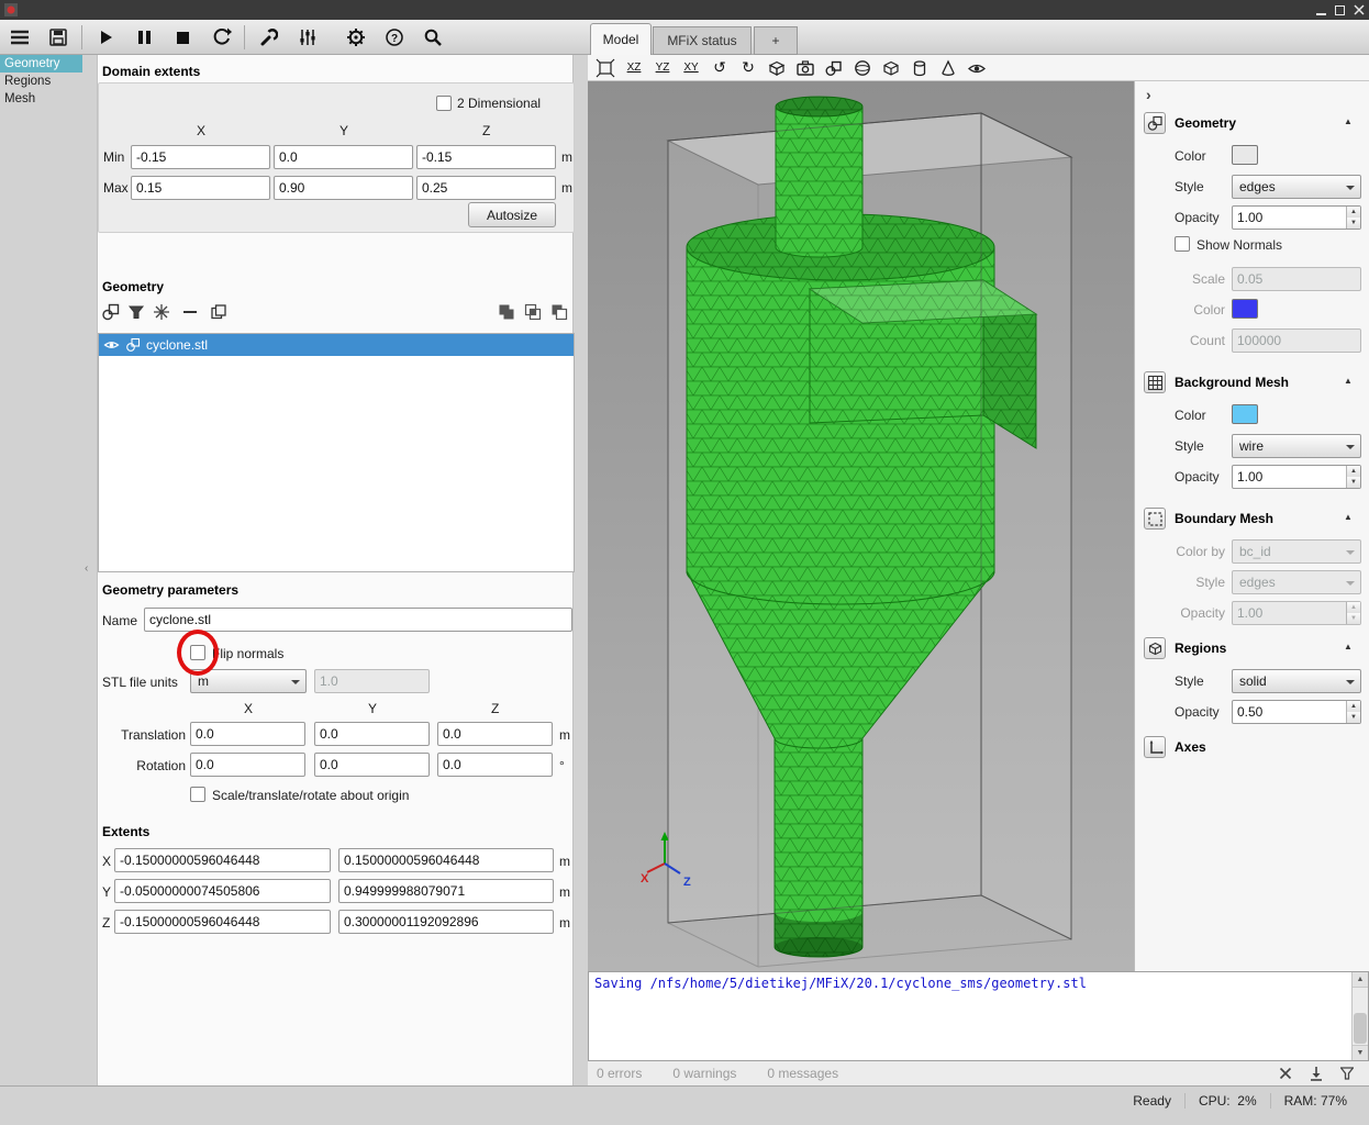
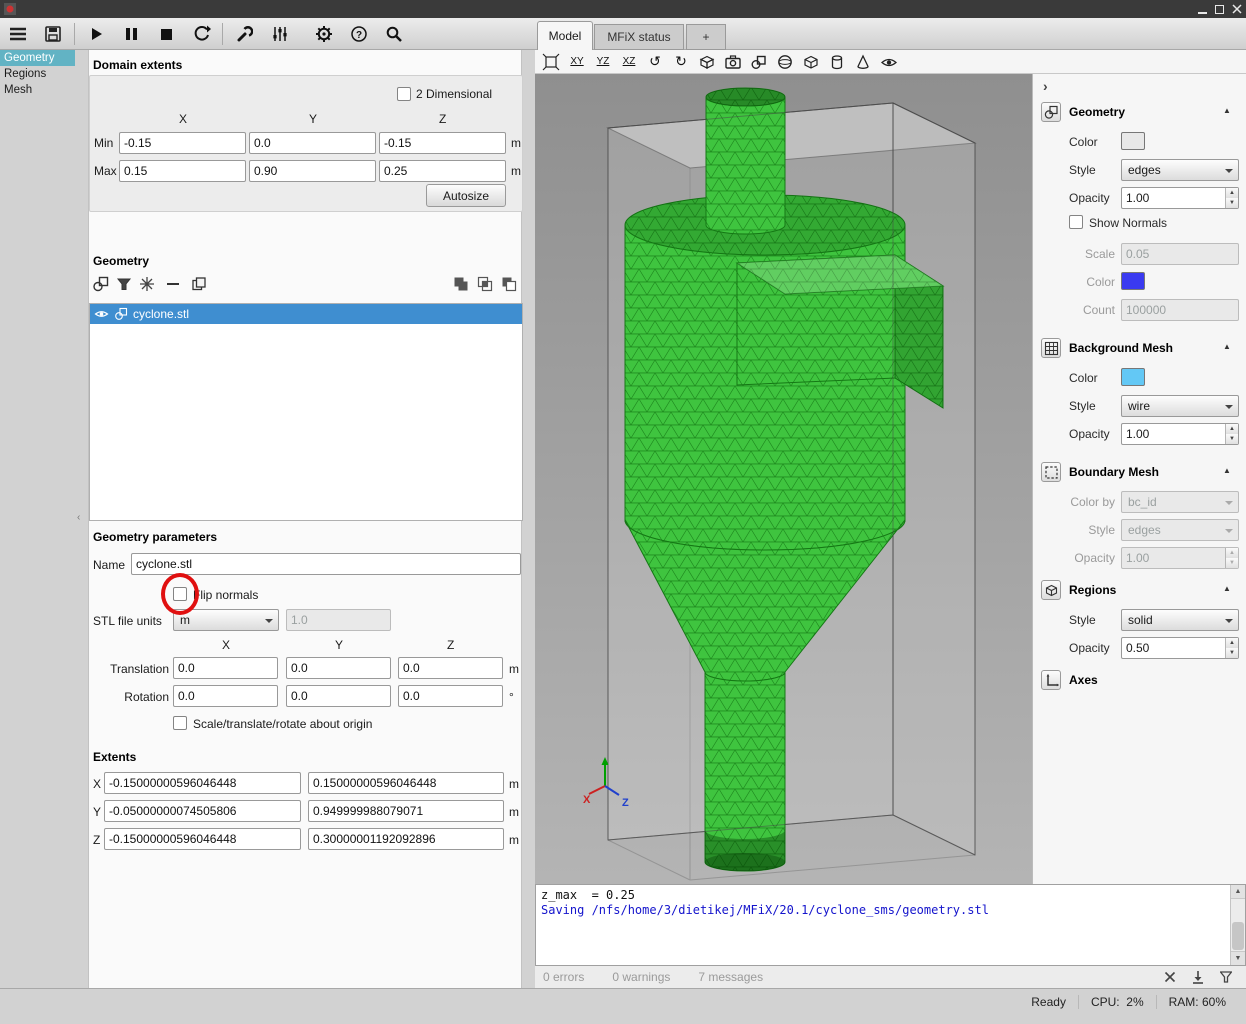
  ?
  Model
  MFiX status
  +
  Geometry
  Regions
  Mesh
  ‹
  Domain extents
  2 Dimensional
  X
  Y
  Z
  Min
  -0.15
  0.0
  -0.15
  m
  Max
  0.15
  0.90
  0.25
  m
  Autosize
  Geometry
  cyclone.stl
  Geometry parameters
  Name
  cyclone.stl
  Flip normals
  STL file units
  m
  1.0
  X
  Y
  Z
  Translation
  0.0
  0.0
  0.0
  m
  Rotation
  0.0
  0.0
  0.0
  °
  Scale/translate/rotate about origin
  Extents
  X
  -0.15000000596046448
  0.15000000596046448
  m
  Y
  -0.05000000074505806
  0.949999988079071
  m
  Z
  -0.15000000596046448
  0.30000001192092896
  m
- XZ
+ XY
  YZ
- XY
+ XZ
  ↺
  ↻
  X
  Z
  ›
  Geometry
  ▲
  Color
  Style
  edges
  Opacity
  1.00
  Show Normals
  Scale
  0.05
  Color
  Count
  100000
  Background Mesh
  ▲
  Color
  Style
  wire
  Opacity
  1.00
  Boundary Mesh
  ▲
  Color by
  bc_id
  Style
  edges
  Opacity
  1.00
  Regions
  ▲
  Style
  solid
  Opacity
  0.50
  Axes
+ z_max = 0.25
- Saving /nfs/home/5/dietikej/MFiX/20.1/cyclone_sms/geometry.stl
+ Saving /nfs/home/3/dietikej/MFiX/20.1/cyclone_sms/geometry.stl
  0 errors
  0 warnings
- 0 messages
+ 7 messages
  Ready
  CPU: 2%
- RAM: 77%
+ RAM: 60%
